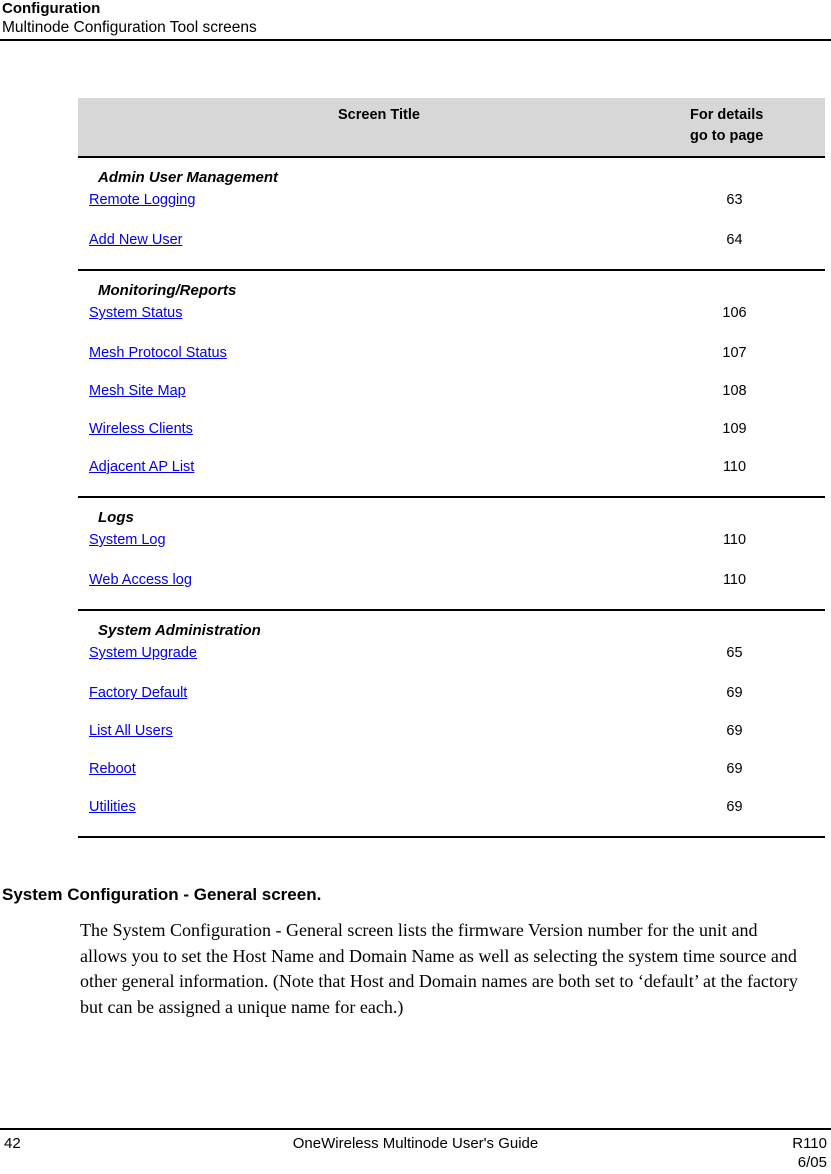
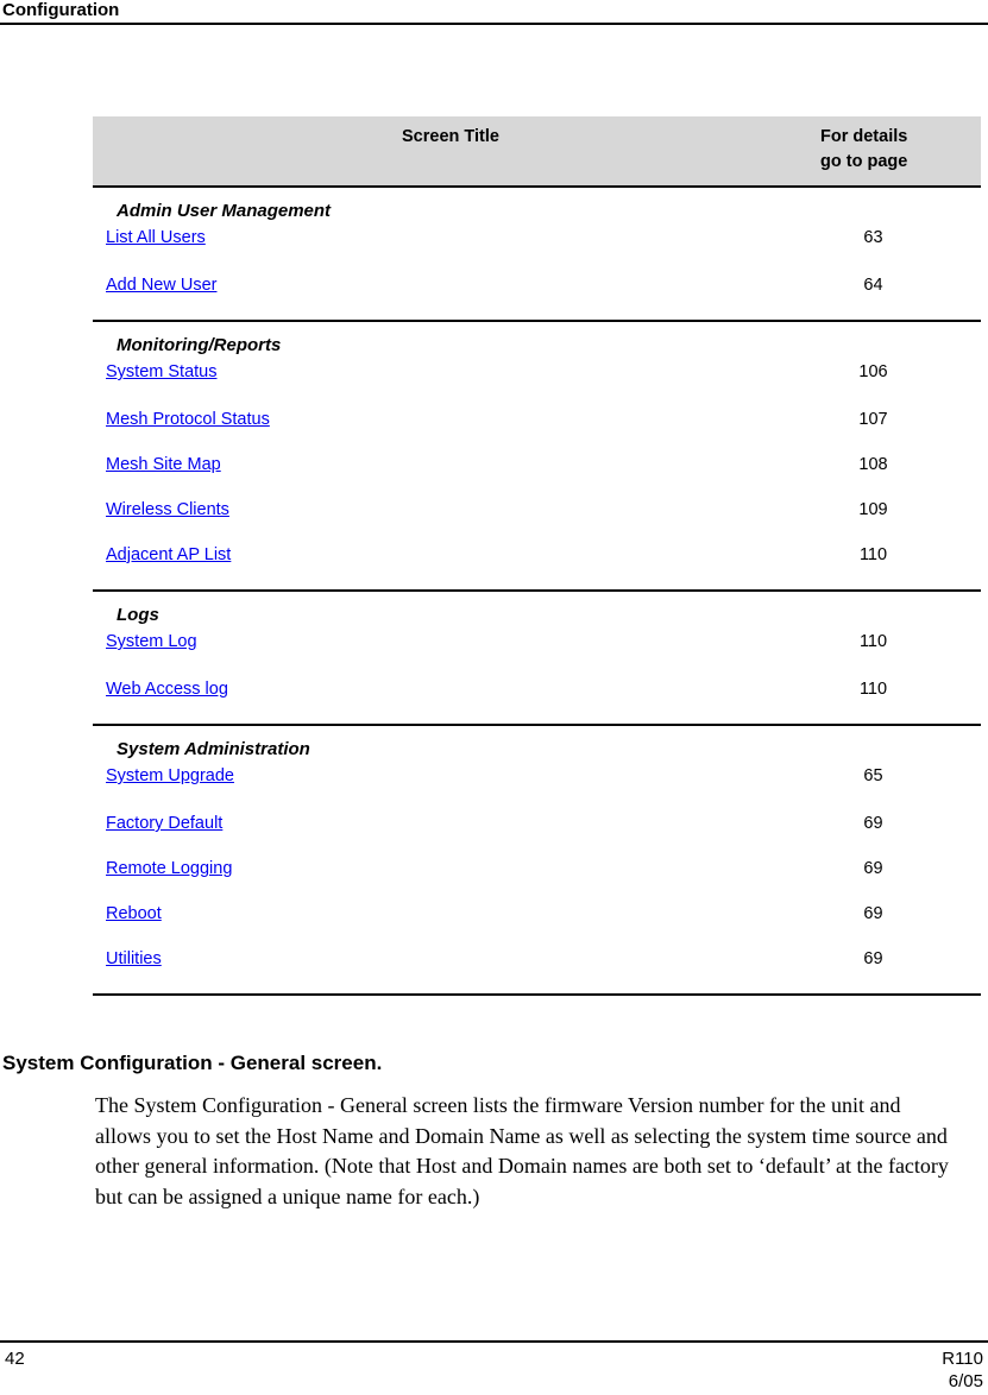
  Configuration
- Multinode Configuration Tool screens
  Screen Title
  For details
  go to page
  Admin User Management
- Remote Logging
+ List All Users
  63
  Add New User
  64
  Monitoring/Reports
  System Status
  106
  Mesh Protocol Status
  107
  Mesh Site Map
  108
  Wireless Clients
  109
  Adjacent AP List
  110
  Logs
  System Log
  110
  Web Access log
  110
  System Administration
  System Upgrade
  65
  Factory Default
  69
- List All Users
+ Remote Logging
  69
  Reboot
  69
  Utilities
  69
  System Configuration - General screen.
  The System Configuration - General screen lists the firmware Version number for the unit and allows you to set the Host Name and Domain Name as well as selecting the system time source and other general information. (Note that Host and Domain names are both set to ‘default’ at the factory but can be assigned a unique name for each.)
  42
- OneWireless Multinode User's Guide
  R110
  6/05
